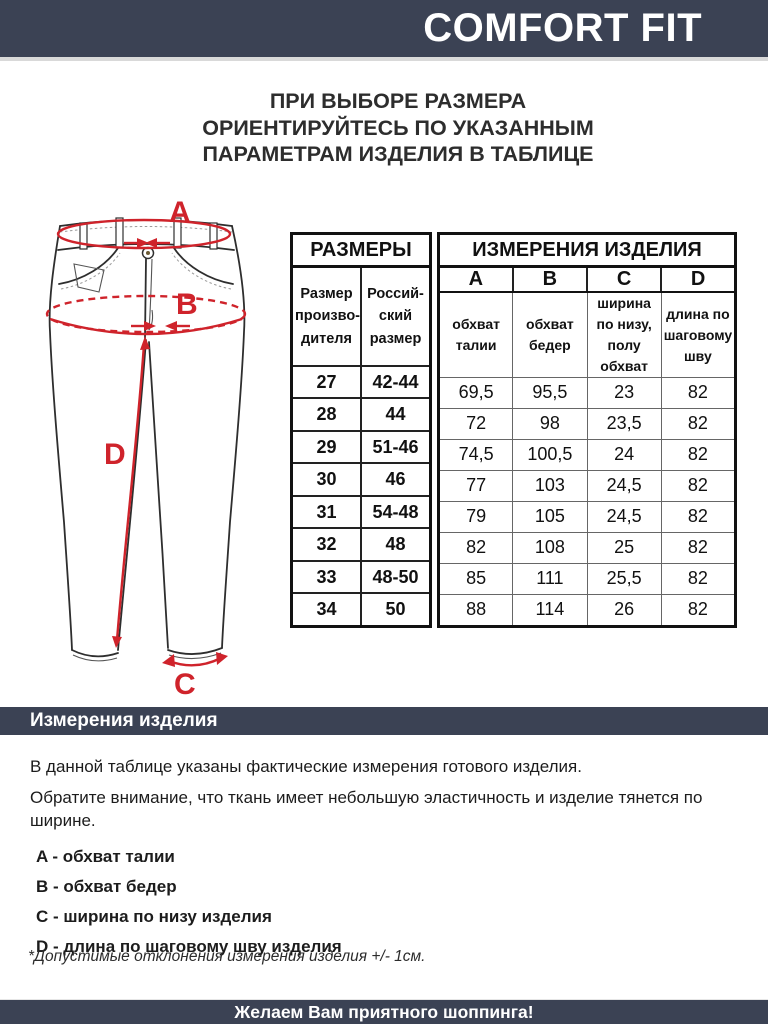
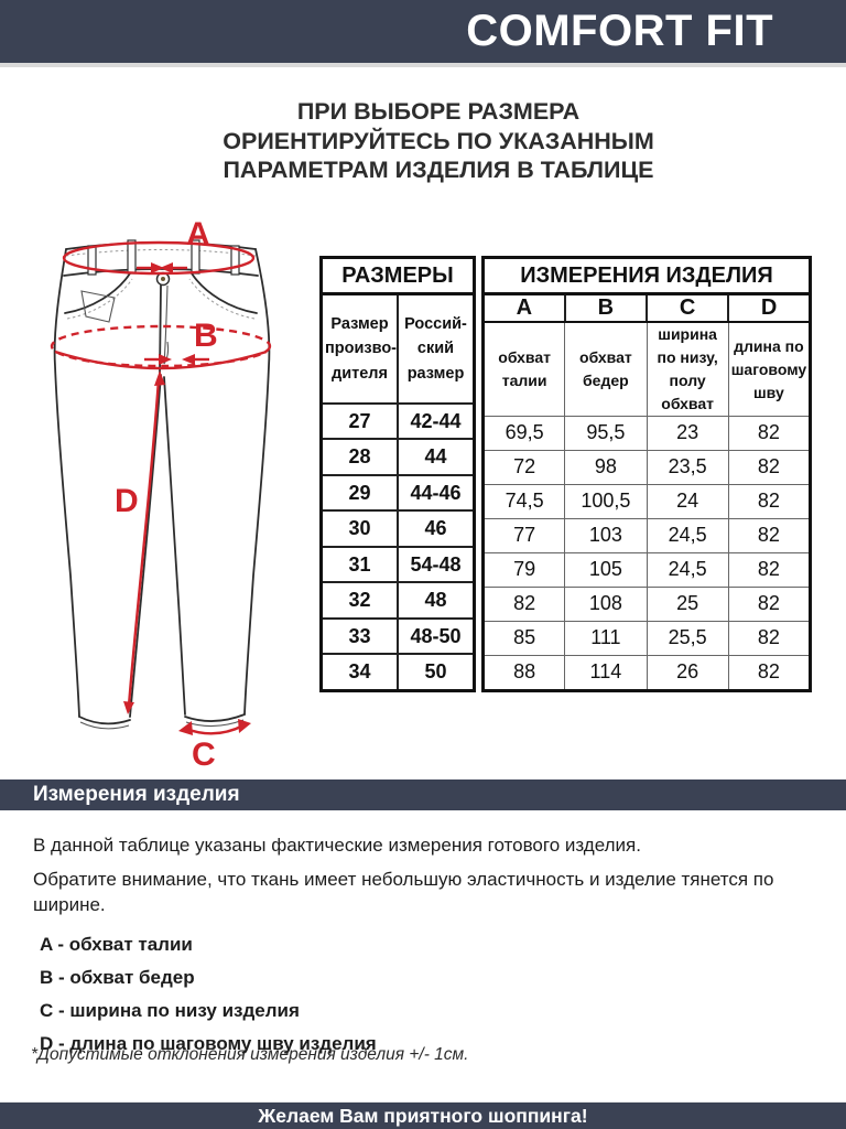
  COMFORT FIT
  ПРИ ВЫБОРЕ РАЗМЕРА
  ОРИЕНТИРУЙТЕСЬ ПО УКАЗАННЫМ
  ПАРАМЕТРАМ ИЗДЕЛИЯ В ТАБЛИЦЕ
  A
  B
  D
  C
  РАЗМЕРЫ
  Размер произво- дителя	Россий- ский размер
  27	42-44
  28	44
- 29	51-46
+ 29	44-46
  30	46
  31	54-48
  32	48
  33	48-50
  34	50
  ИЗМЕРЕНИЯ ИЗДЕЛИЯ
  A	B	C	D
  обхват талии	обхват бедер	ширина по низу, полу обхват	длина по шаговому шву
  69,5	95,5	23	82
  72	98	23,5	82
  74,5	100,5	24	82
  77	103	24,5	82
  79	105	24,5	82
  82	108	25	82
  85	111	25,5	82
  88	114	26	82
  Измерения изделия
  В данной таблице указаны фактические измерения готового изделия.
  Обратите внимание, что ткань имеет небольшую эластичность и изделие тянется по ширине.
  A - обхват талии
  B - обхват бедер
  C - ширина по низу изделия
  D - длина по шаговому шву изделия
  *Допустимые отклонения измерения изделия +/- 1см.
  Желаем Вам приятного шоппинга!
